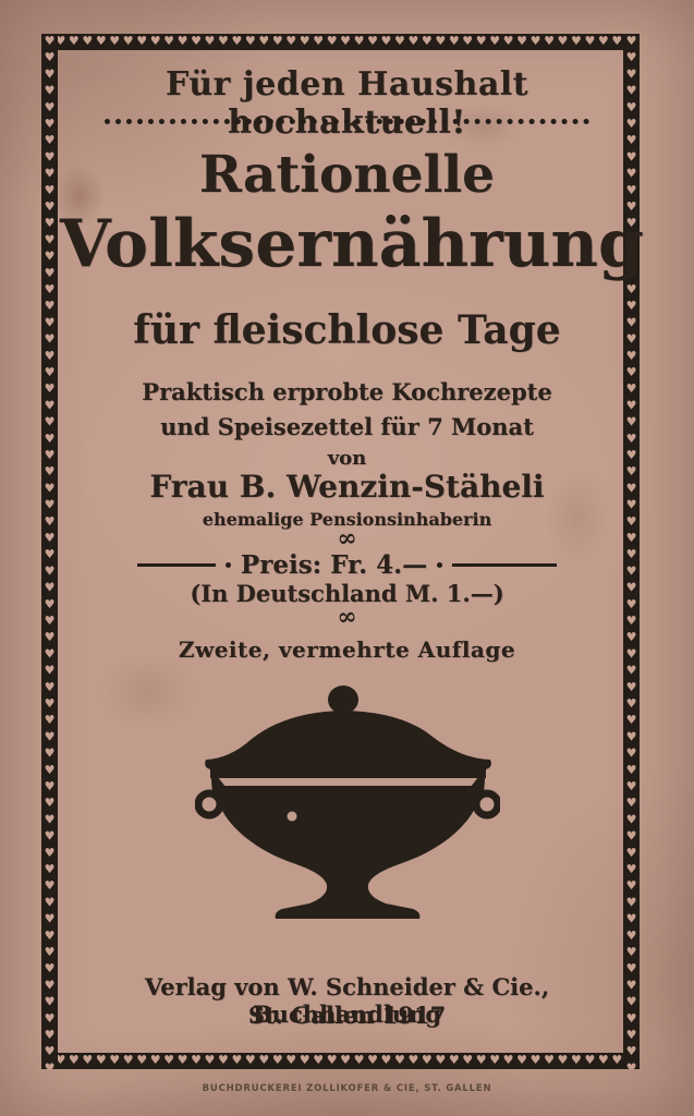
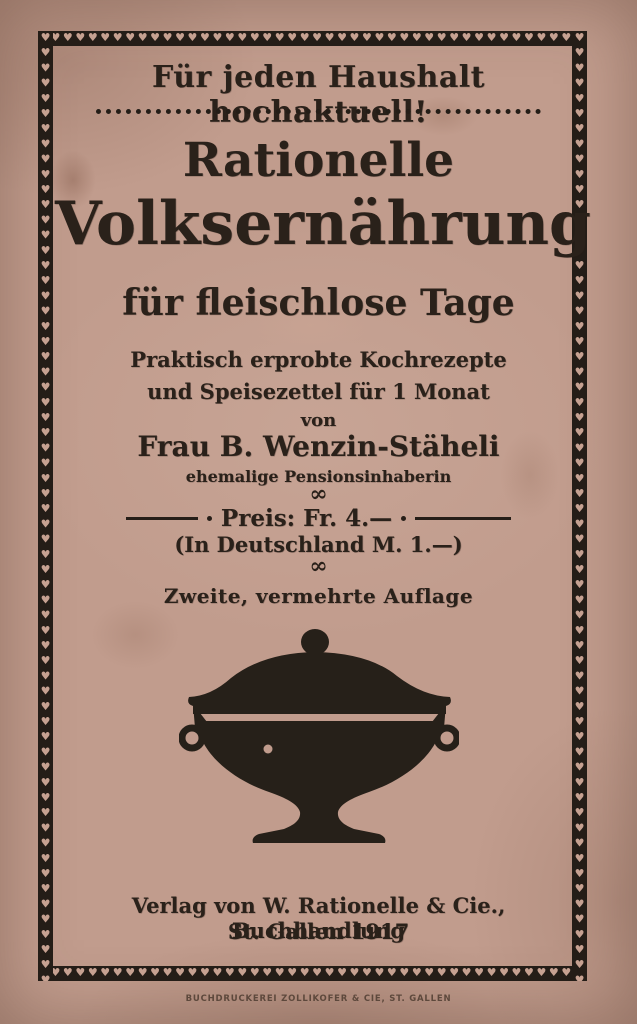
  ♥♥♥♥♥♥♥♥♥♥♥♥♥♥♥♥♥♥♥♥♥♥♥♥♥♥♥♥♥♥♥♥♥♥♥♥♥♥♥♥♥♥
  ♥♥♥♥♥♥♥♥♥♥♥♥♥♥♥♥♥♥♥♥♥♥♥♥♥♥♥♥♥♥♥♥♥♥♥♥♥♥♥♥♥♥
  Für jeden Haushalt hochaktuell!
  Rationelle
  Volksernährung
  für fleischlose Tage
  Praktisch erprobte Kochrezepte
- und Speisezettel für 7 Monat
+ und Speisezettel für 1 Monat
  von
  Frau B. Wenzin-Stäheli
  ehemalige Pensionsinhaberin
  Preis: Fr. 4.—
  (In Deutschland M. 1.—)
  Zweite, vermehrte Auflage
- Verlag von W. Schneider & Cie., Buchhandlung
+ Verlag von W. Rationelle & Cie., Buchhandlung
  St. Gallen 1917
  BUCHDRUCKEREI ZOLLIKOFER & CIE, ST. GALLEN
